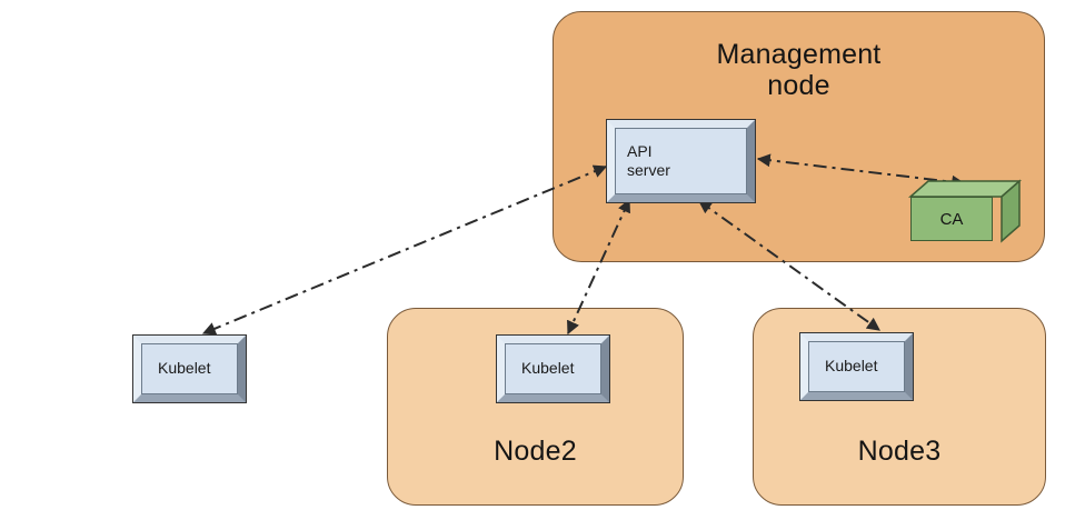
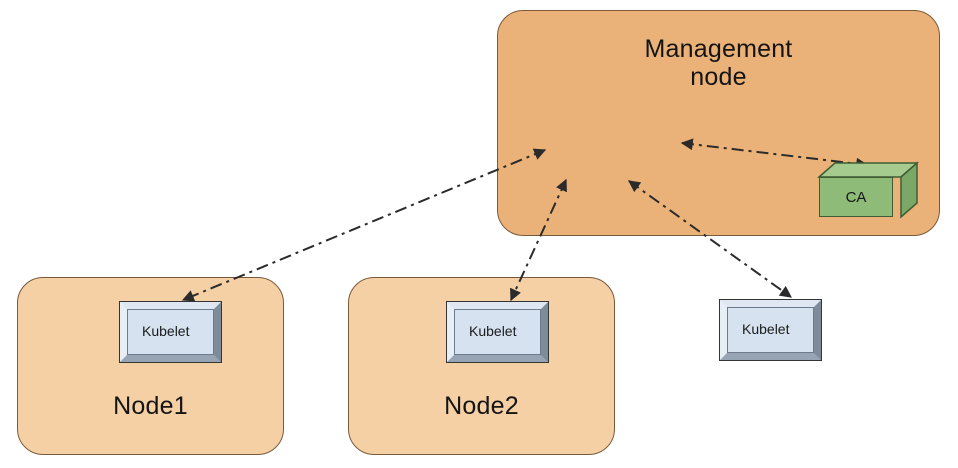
  Management
  node
+ Node1
  Node2
- Node3
- API
- server
  CA
  Kubelet
  Kubelet
  Kubelet
